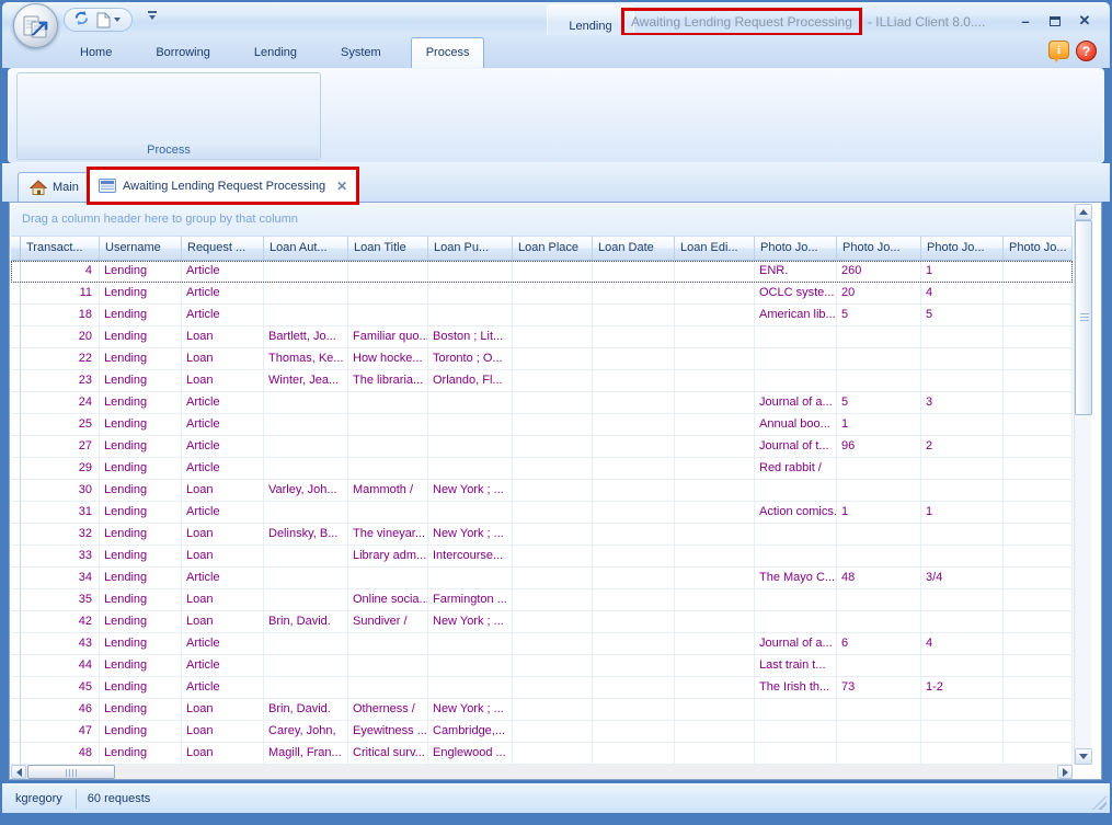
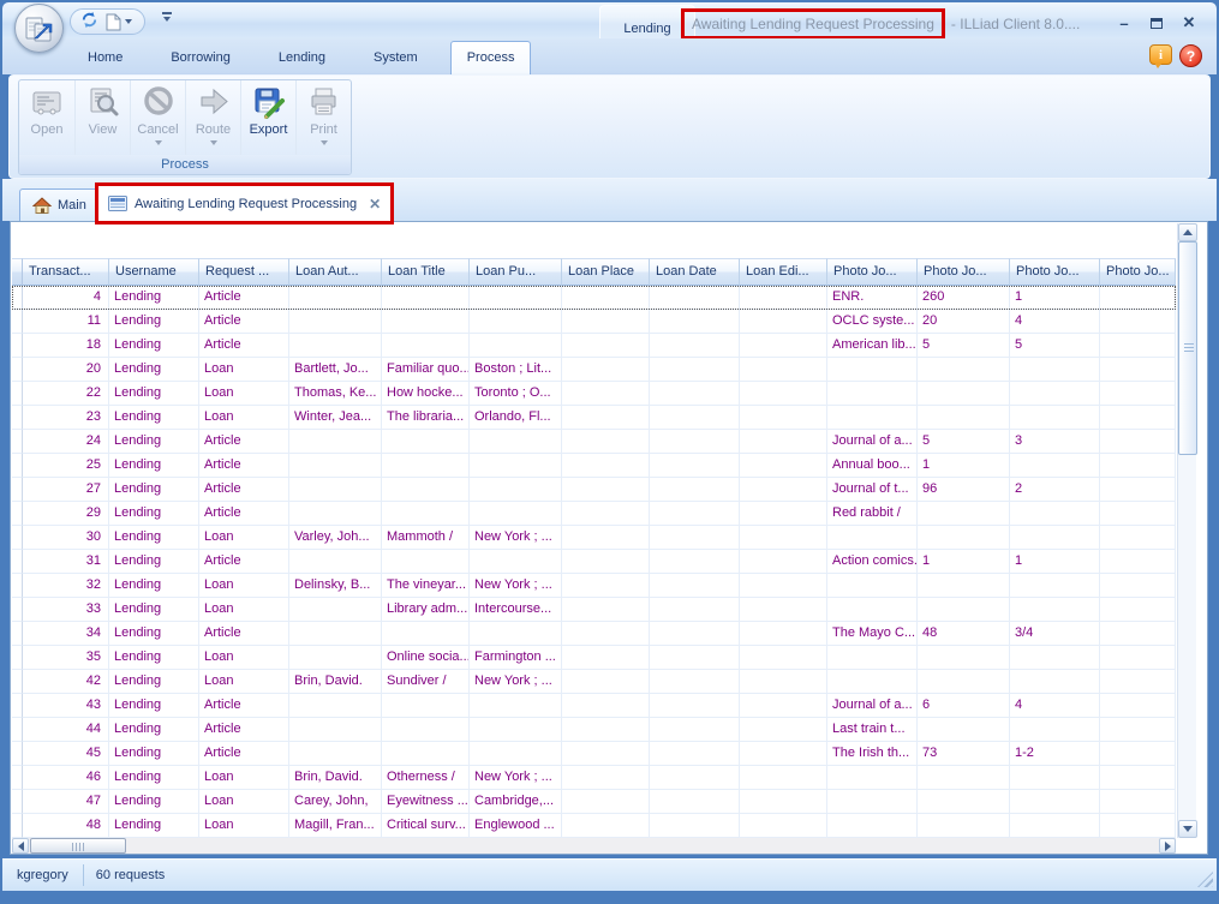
  Lending
  Awaiting Lending Request Processing
  - ILLiad Client 8.0....
  –
  ✕
  Home
  Borrowing
  Lending
  System
  Process
  i
  ?
+ Open
+ View
+ Cancel
+ Route
+ Export
+ Print
  Process
  Main
  Awaiting Lending Request Processing
  ✕
- Drag a column header here to group by that column
  Transact...
  Username
  Request ...
  Loan Aut...
  Loan Title
  Loan Pu...
  Loan Place
  Loan Date
  Loan Edi...
  Photo Jo...
  Photo Jo...
  Photo Jo...
  Photo Jo...
  4
  Lending
  Article
  ENR.
  260
  1
  11
  Lending
  Article
  OCLC syste...
  20
  4
  18
  Lending
  Article
  American lib...
  5
  5
  20
  Lending
  Loan
  Bartlett, Jo...
  Familiar quo...
  Boston ; Lit...
  22
  Lending
  Loan
  Thomas, Ke...
  How hocke...
  Toronto ; O...
  23
  Lending
  Loan
  Winter, Jea...
  The libraria...
  Orlando, Fl...
  24
  Lending
  Article
  Journal of a...
  5
  3
  25
  Lending
  Article
  Annual boo...
  1
  27
  Lending
  Article
  Journal of t...
  96
  2
  29
  Lending
  Article
  Red rabbit /
  30
  Lending
  Loan
  Varley, Joh...
  Mammoth /
  New York ; ...
  31
  Lending
  Article
  Action comics.
  1
  1
  32
  Lending
  Loan
  Delinsky, B...
  The vineyar...
  New York ; ...
  33
  Lending
  Loan
  Library adm...
  Intercourse...
  34
  Lending
  Article
  The Mayo C...
  48
  3/4
  35
  Lending
  Loan
  Online socia...
  Farmington ...
  42
  Lending
  Loan
  Brin, David.
  Sundiver /
  New York ; ...
  43
  Lending
  Article
  Journal of a...
  6
  4
  44
  Lending
  Article
  Last train t...
  45
  Lending
  Article
  The Irish th...
  73
  1-2
  46
  Lending
  Loan
  Brin, David.
  Otherness /
  New York ; ...
  47
  Lending
  Loan
  Carey, John,
  Eyewitness ...
  Cambridge,...
  48
  Lending
  Loan
  Magill, Fran...
  Critical surv...
  Englewood ...
  kgregory
  60 requests
